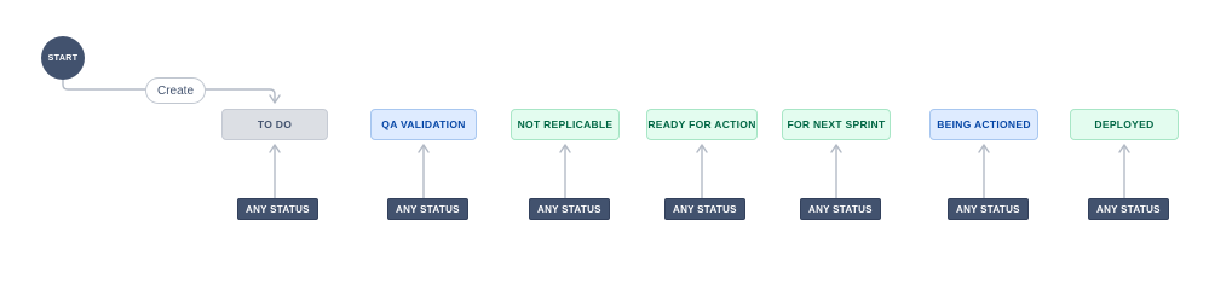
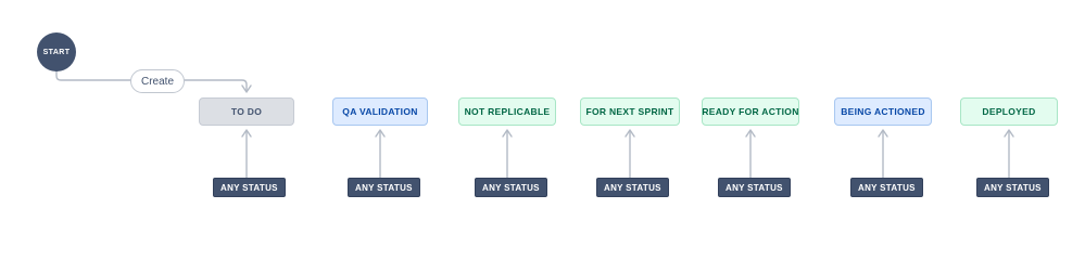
  TO DO
  ANY STATUS
  QA VALIDATION
  ANY STATUS
  NOT REPLICABLE
  ANY STATUS
- READY FOR ACTION
+ FOR NEXT SPRINT
  ANY STATUS
- FOR NEXT SPRINT
+ READY FOR ACTION
  ANY STATUS
  BEING ACTIONED
  ANY STATUS
  DEPLOYED
  ANY STATUS
  Create
